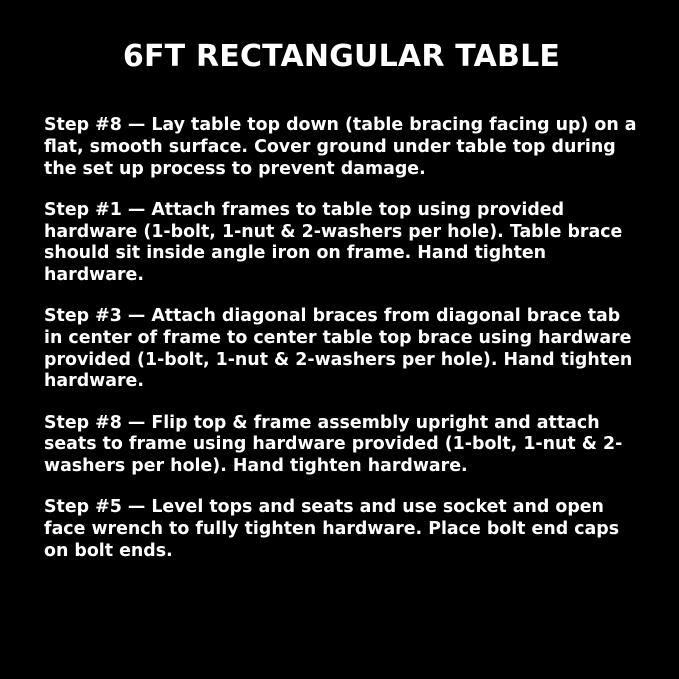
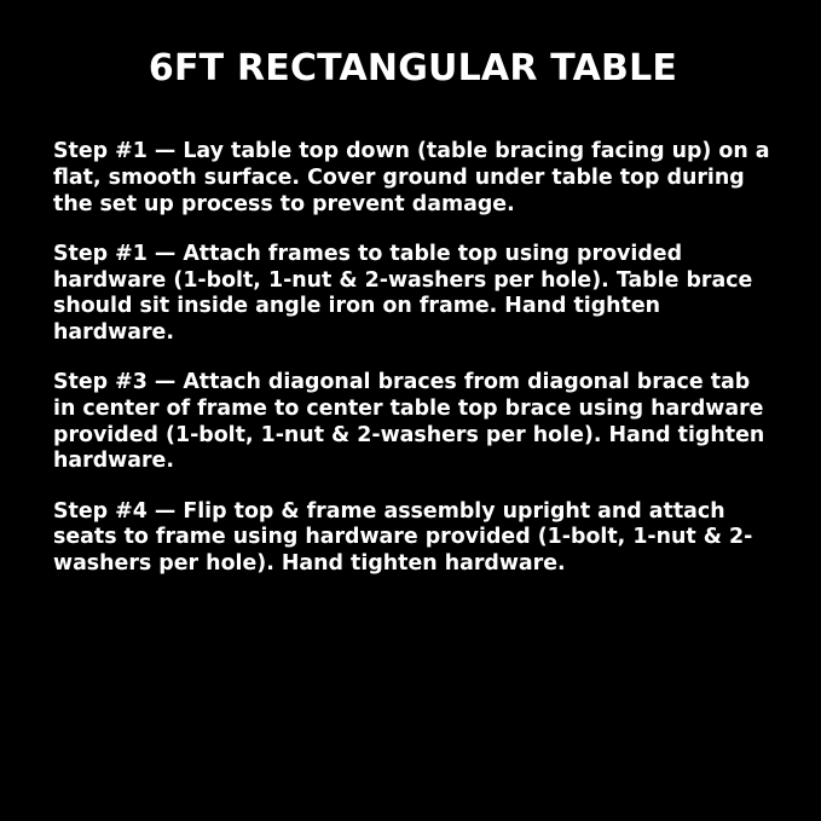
  6FT RECTANGULAR TABLE
- Step #8 — Lay table top down (table bracing facing up) on a flat, smooth surface. Cover ground under table top during the set up process to prevent damage.
+ Step #1 — Lay table top down (table bracing facing up) on a flat, smooth surface. Cover ground under table top during the set up process to prevent damage.
  Step #1 — Attach frames to table top using provided hardware (1-bolt, 1-nut & 2-washers per hole). Table brace should sit inside angle iron on frame. Hand tighten hardware.
  Step #3 — Attach diagonal braces from diagonal brace tab in center of frame to center table top brace using hardware provided (1-bolt, 1-nut & 2-washers per hole). Hand tighten hardware.
- Step #8 — Flip top & frame assembly upright and attach seats to frame using hardware provided (1-bolt, 1-nut & 2-washers per hole). Hand tighten hardware.
+ Step #4 — Flip top & frame assembly upright and attach seats to frame using hardware provided (1-bolt, 1-nut & 2-washers per hole). Hand tighten hardware.
- Step #5 — Level tops and seats and use socket and open face wrench to fully tighten hardware. Place bolt end caps on bolt ends.
